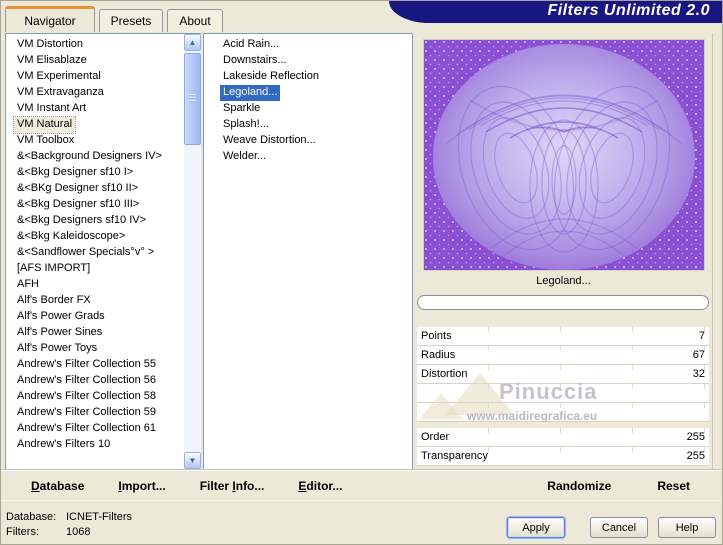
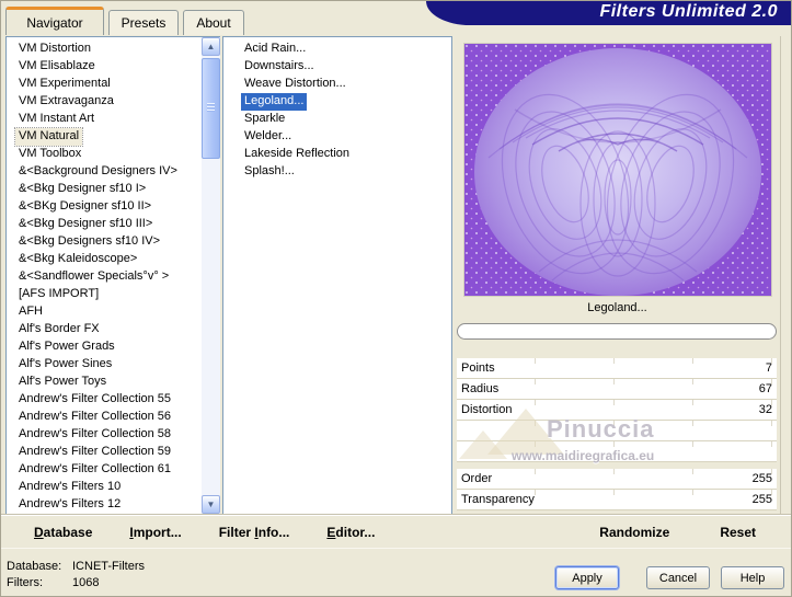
  Navigator
  Presets
  About
  Filters Unlimited 2.0
  VM Distortion
  VM Elisablaze
  VM Experimental
  VM Extravaganza
  VM Instant Art
  VM Natural
  VM Toolbox
  &<Background Designers IV>
  &<Bkg Designer sf10 I>
  &<BKg Designer sf10 II>
  &<Bkg Designer sf10 III>
  &<Bkg Designers sf10 IV>
  &<Bkg Kaleidoscope>
  &<Sandflower Specials°v° >
  [AFS IMPORT]
  AFH
  Alf's Border FX
  Alf's Power Grads
  Alf's Power Sines
  Alf's Power Toys
  Andrew's Filter Collection 55
  Andrew's Filter Collection 56
  Andrew's Filter Collection 58
  Andrew's Filter Collection 59
  Andrew's Filter Collection 61
  Andrew's Filters 10
+ Andrew's Filters 12
  ▲
  ▼
  Acid Rain...
  Downstairs...
- Lakeside Reflection
+ Weave Distortion...
  Legoland...
  Sparkle
- Splash!...
+ Welder...
- Weave Distortion...
+ Lakeside Reflection
- Welder...
+ Splash!...
  Legoland...
  Points
  7
  Radius
  67
  Distortion
  32
  Order
  255
  Transparency
  255
  Pinuccia
  www.maidiregrafica.eu
  Database
  Import...
  Filter Info...
  Editor...
  Randomize
  Reset
  Database:
  ICNET-Filters
  Filters:
  1068
  Apply
  Cancel
  Help
